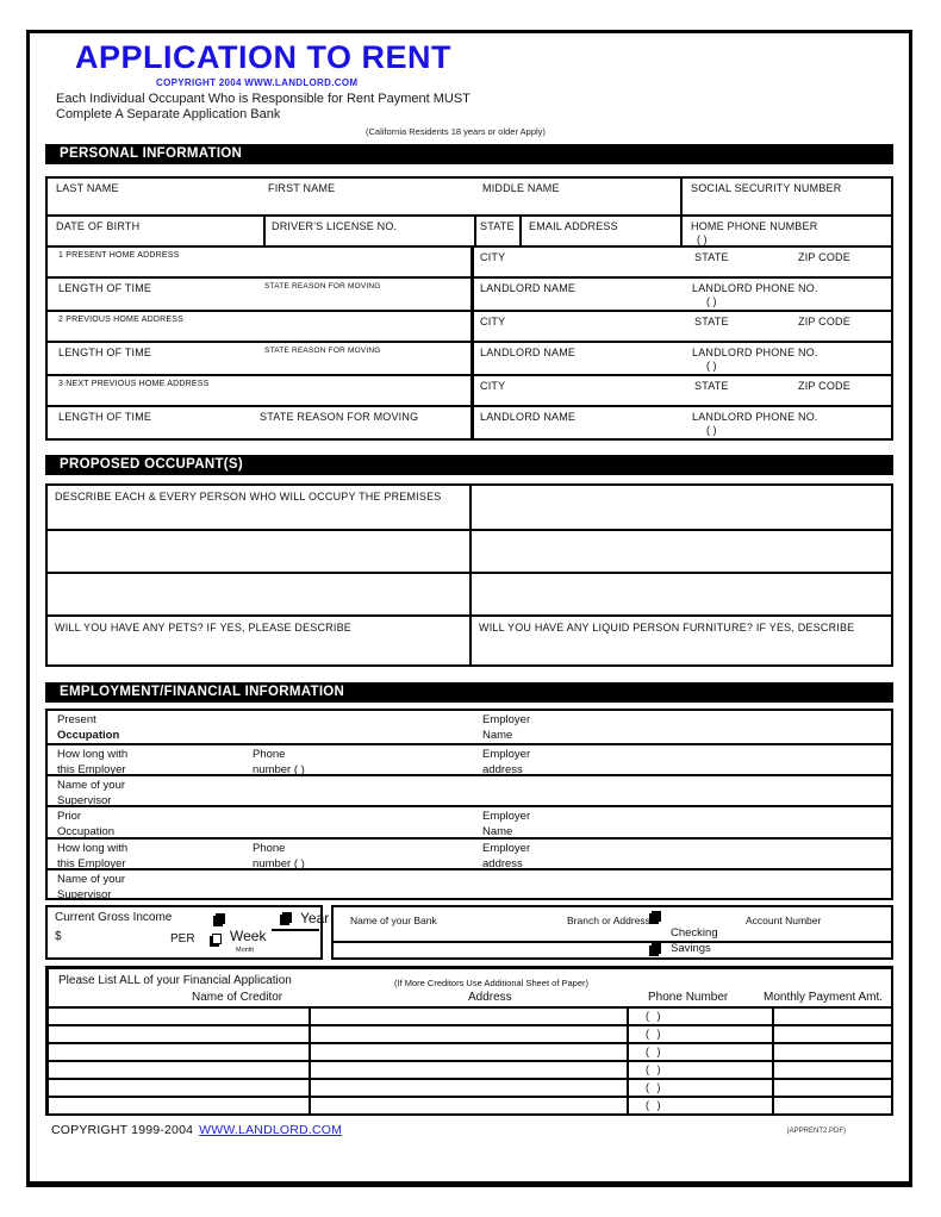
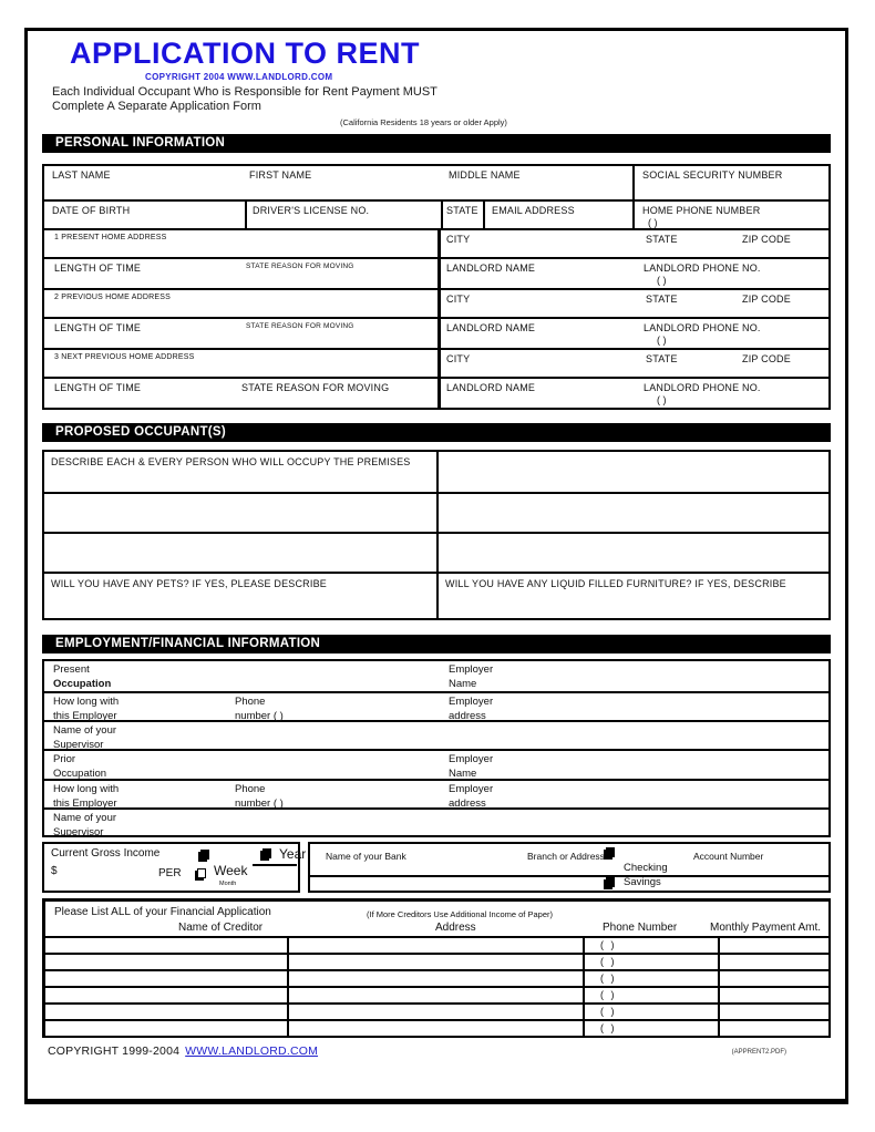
  APPLICATION TO RENT
  COPYRIGHT 2004 WWW.LANDLORD.COM
  Each Individual Occupant Who is Responsible for Rent Payment MUST
- Complete A Separate Application Bank
+ Complete A Separate Application Form
  (California Residents 18 years or older Apply)
  PERSONAL INFORMATION
  LAST NAME
  FIRST NAME
  MIDDLE NAME
  SOCIAL SECURITY NUMBER
  DATE OF BIRTH
  DRIVER'S LICENSE NO.
  STATE
  EMAIL ADDRESS
  HOME PHONE NUMBER
  ( )
  CITY
  STATE
  ZIP CODE
  LENGTH OF TIME
  LANDLORD NAME
  LANDLORD PHONE NO.
  ( )
  CITY
  STATE
  ZIP CODE
  LENGTH OF TIME
  LANDLORD NAME
  LANDLORD PHONE NO.
  ( )
  CITY
  STATE
  ZIP CODE
  LENGTH OF TIME
  STATE REASON FOR MOVING
  LANDLORD NAME
  LANDLORD PHONE NO.
  ( )
  PROPOSED OCCUPANT(S)
  DESCRIBE EACH & EVERY PERSON WHO WILL OCCUPY THE PREMISES
  WILL YOU HAVE ANY PETS? IF YES, PLEASE DESCRIBE
- WILL YOU HAVE ANY LIQUID PERSON FURNITURE? IF YES, DESCRIBE
+ WILL YOU HAVE ANY LIQUID FILLED FURNITURE? IF YES, DESCRIBE
  EMPLOYMENT/FINANCIAL INFORMATION
  Present
  Occupation
  Employer
  Name
  How long with
  this Employer
  Phone
  number ( )
  Employer
  address
  Name of your
  Supervisor
  Prior
  Occupation
  Employer
  Name
  How long with
  this Employer
  Phone
  number ( )
  Employer
  address
  Name of your
  Supervisor
  Current Gross Income
  $
  PER
  Week
  Year
  Name of your Bank
  Branch or Address
  Account Number
  Checking
  Savings
  Please List ALL of your Financial Application
- (If More Creditors Use Additional Sheet of Paper)
+ (If More Creditors Use Additional Income of Paper)
  Name of Creditor
  Address
  Phone Number
  Monthly Payment Amt.
  ( )
  ( )
  ( )
  ( )
  ( )
  ( )
  COPYRIGHT 1999-2004 WWW.LANDLORD.COM
